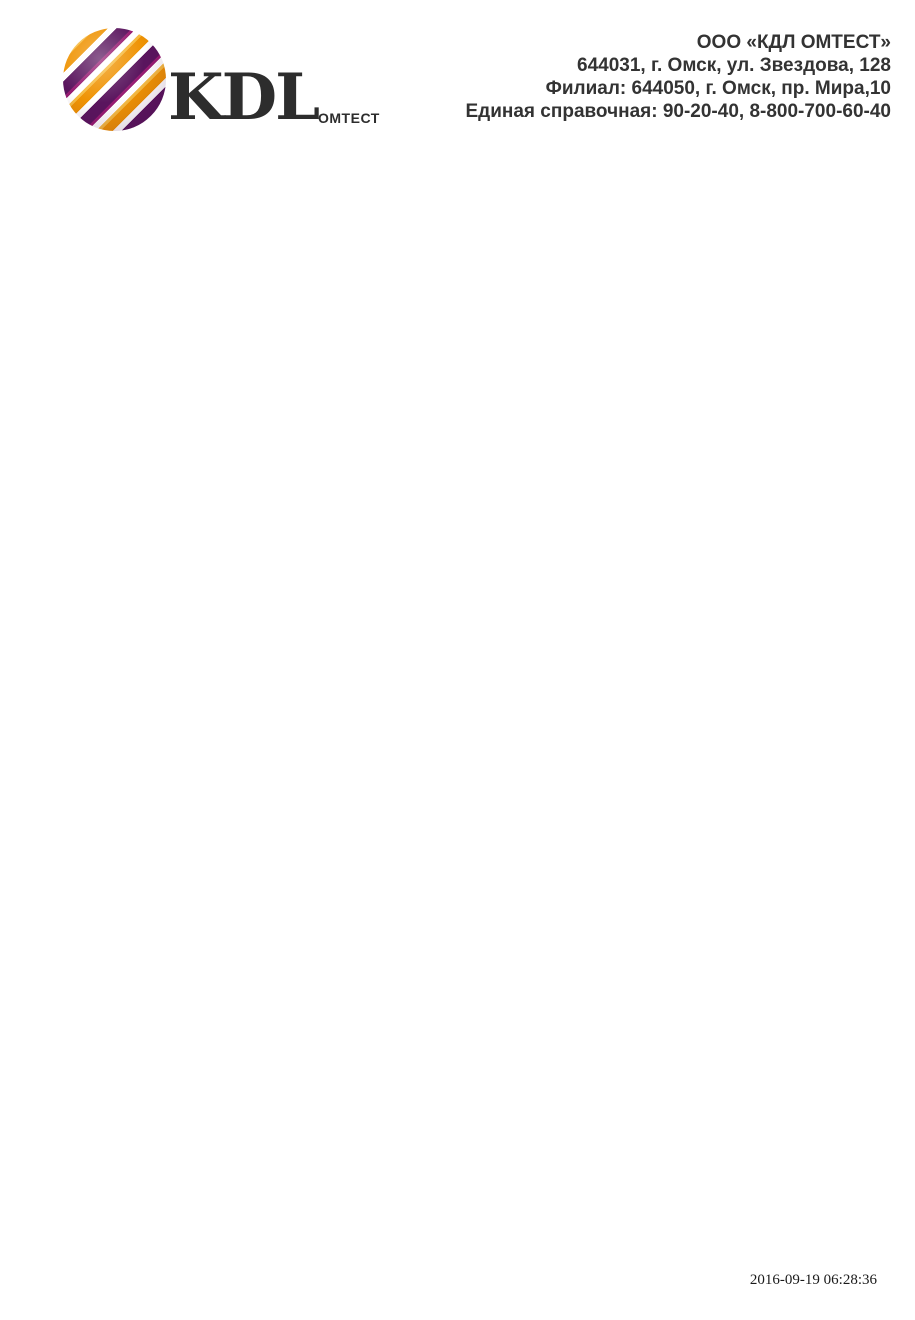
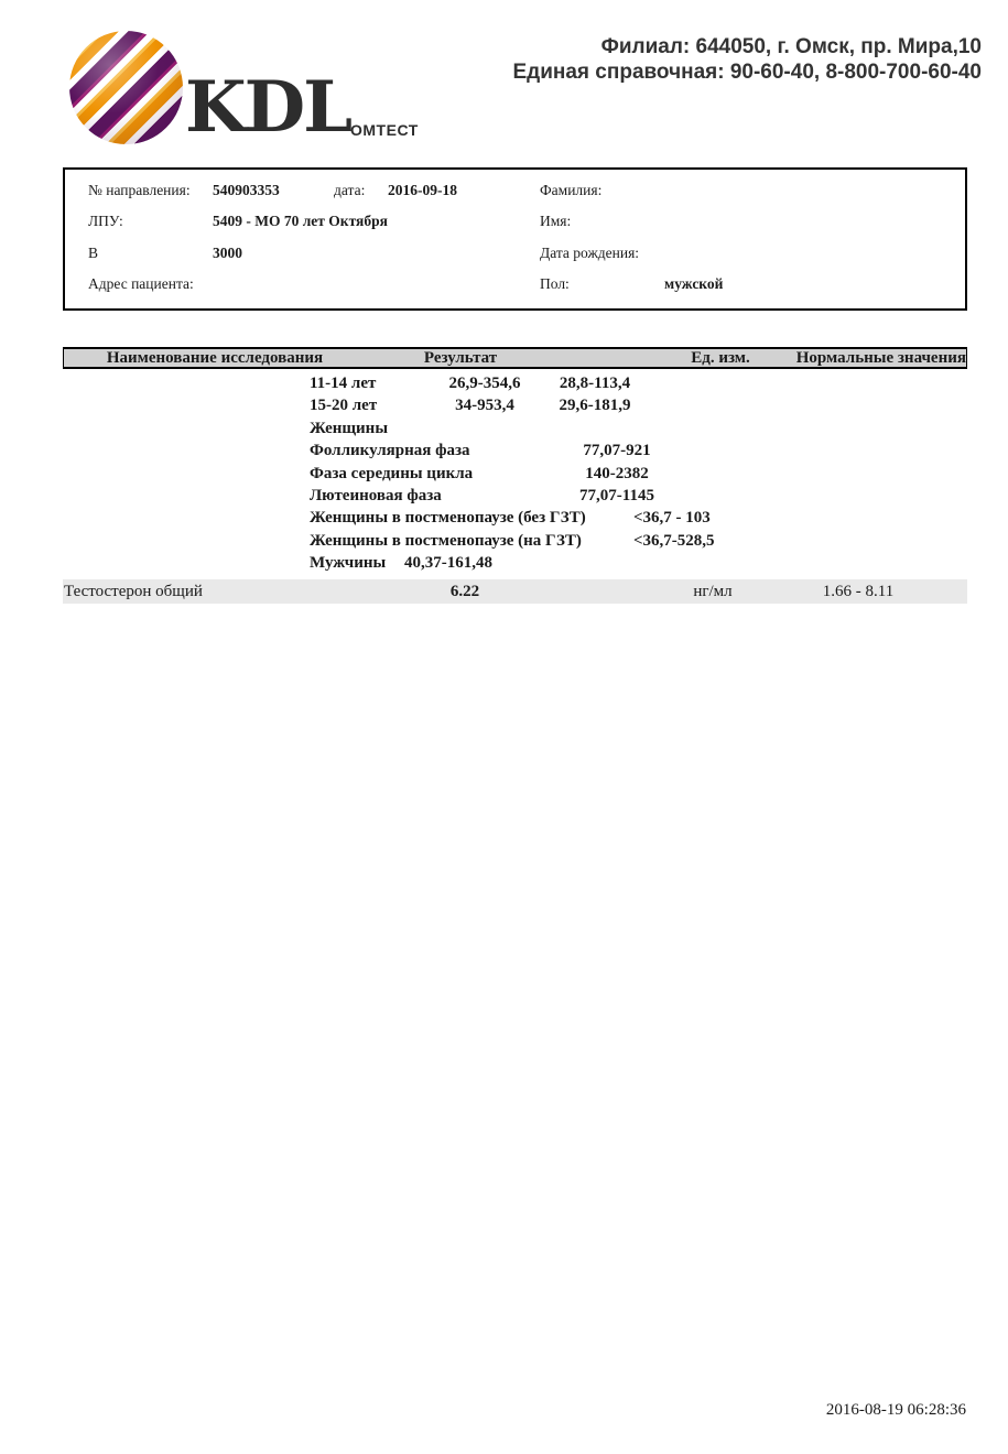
  KDL
  ОМТЕСТ
- ООО «КДЛ ОМТЕСТ»
- 644031, г. Омск, ул. Звездова, 128
  Филиал: 644050, г. Омск, пр. Мира,10
- Единая справочная: 90-20-40, 8-800-700-60-40
+ Единая справочная: 90-60-40, 8-800-700-60-40
+ № направления:
+ 540903353
+ дата:
+ 2016-09-18
+ ЛПУ:
+ 5409 - МО 70 лет Октября
+ В
+ 3000
+ Адрес пациента:
+ Фамилия:
+ Имя:
+ Дата рождения:
+ Пол:
+ мужской
+ Наименование исследования
+ Результат
+ Ед. изм.
+ Нормальные значения
+ 11-14 лет
+ 26,9-354,6
+ 28,8-113,4
+ 15-20 лет
+ 34-953,4
+ 29,6-181,9
+ Женщины
+ Фолликулярная фаза
+ 77,07-921
+ Фаза середины цикла
+ 140-2382
+ Лютеиновая фаза
+ 77,07-1145
+ Женщины в постменопаузе (без ГЗТ)
+ <36,7 - 103
+ Женщины в постменопаузе (на ГЗТ)
+ <36,7-528,5
+ Мужчины
+ 40,37-161,48
+ Тестостерон общий
+ 6.22
+ нг/мл
+ 1.66 - 8.11
- 2016-09-19 06:28:36
+ 2016-08-19 06:28:36
